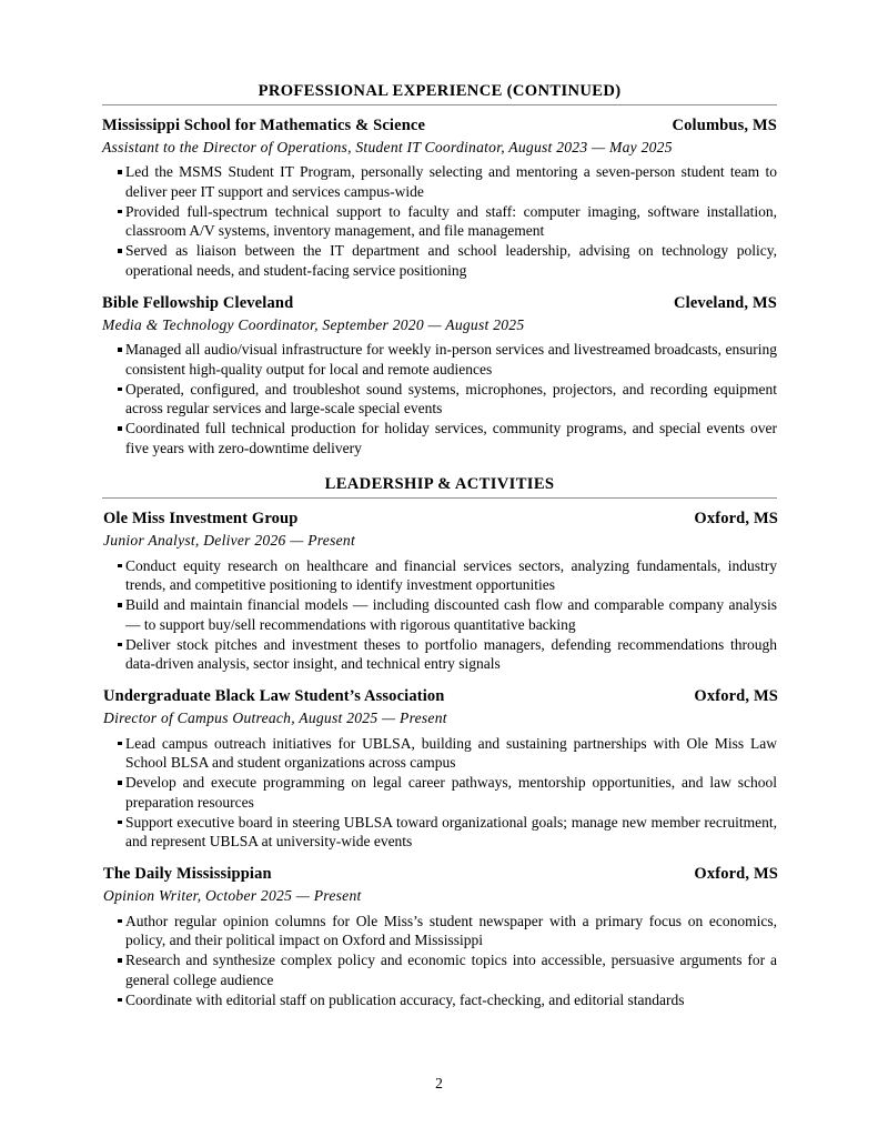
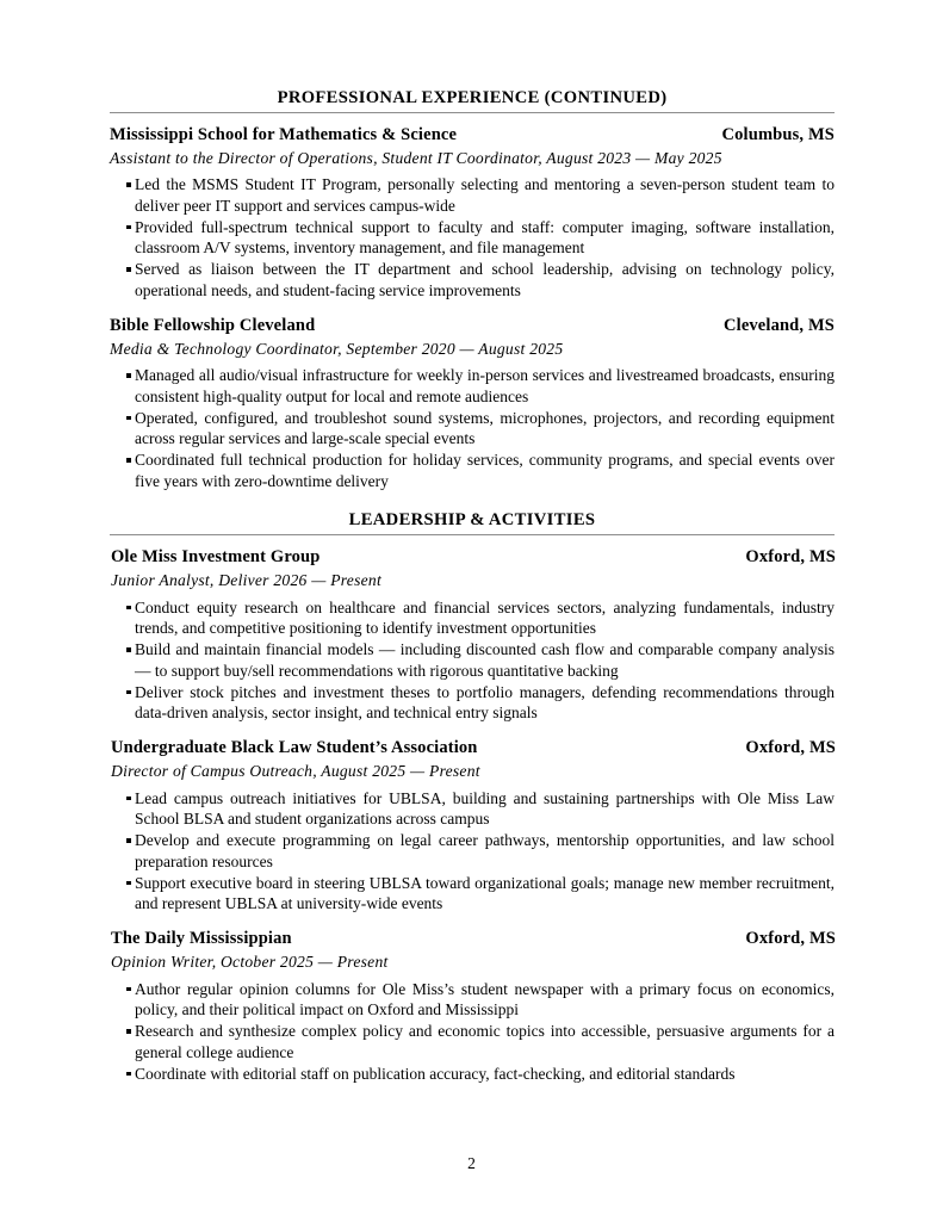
  PROFESSIONAL EXPERIENCE (CONTINUED)
  Mississippi School for Mathematics & Science
  Columbus, MS
  Assistant to the Director of Operations, Student IT Coordinator, August 2023 — May 2025
  Led the MSMS Student IT Program, personally selecting and mentoring a seven-person student team to deliver peer IT support and services campus-wide
  Provided full-spectrum technical support to faculty and staff: computer imaging, software installation, classroom A/V systems, inventory management, and file management
- Served as liaison between the IT department and school leadership, advising on technology policy, operational needs, and student-facing service positioning
+ Served as liaison between the IT department and school leadership, advising on technology policy, operational needs, and student-facing service improvements
  Bible Fellowship Cleveland
  Cleveland, MS
  Media & Technology Coordinator, September 2020 — August 2025
  Managed all audio/visual infrastructure for weekly in-person services and livestreamed broadcasts, ensuring consistent high-quality output for local and remote audiences
  Operated, configured, and troubleshot sound systems, microphones, projectors, and recording equipment across regular services and large-scale special events
  Coordinated full technical production for holiday services, community programs, and special events over five years with zero-downtime delivery
  LEADERSHIP & ACTIVITIES
  Ole Miss Investment Group
  Oxford, MS
  Junior Analyst, Deliver 2026 — Present
  Conduct equity research on healthcare and financial services sectors, analyzing fundamentals, industry trends, and competitive positioning to identify investment opportunities
  Build and maintain financial models — including discounted cash flow and comparable company analysis — to support buy/sell recommendations with rigorous quantitative backing
  Deliver stock pitches and investment theses to portfolio managers, defending recommendations through data-driven analysis, sector insight, and technical entry signals
  Undergraduate Black Law Student’s Association
  Oxford, MS
  Director of Campus Outreach, August 2025 — Present
  Lead campus outreach initiatives for UBLSA, building and sustaining partnerships with Ole Miss Law School BLSA and student organizations across campus
  Develop and execute programming on legal career pathways, mentorship opportunities, and law school preparation resources
  Support executive board in steering UBLSA toward organizational goals; manage new member recruitment, and represent UBLSA at university-wide events
  The Daily Mississippian
  Oxford, MS
  Opinion Writer, October 2025 — Present
  Author regular opinion columns for Ole Miss’s student newspaper with a primary focus on economics, policy, and their political impact on Oxford and Mississippi
  Research and synthesize complex policy and economic topics into accessible, persuasive arguments for a general college audience
  Coordinate with editorial staff on publication accuracy, fact-checking, and editorial standards
  2
